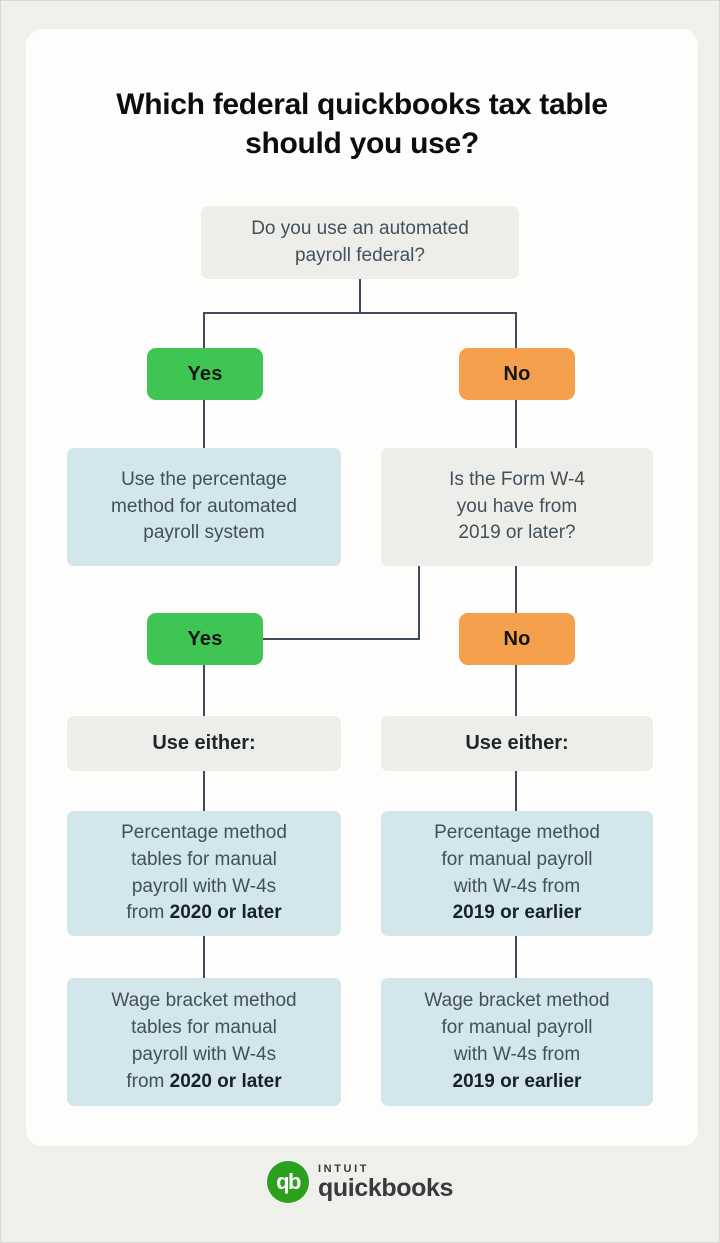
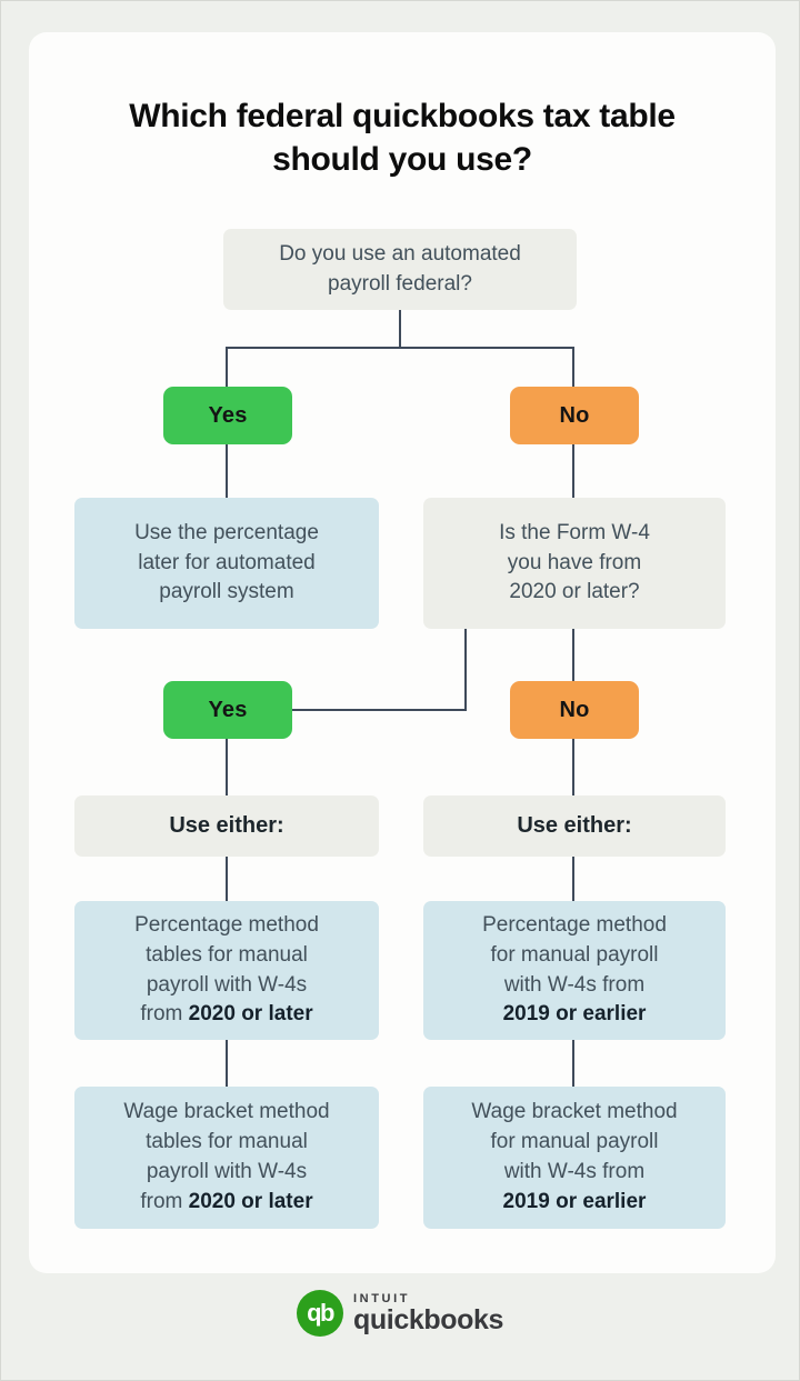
  Which federal quickbooks tax table should you use?
  Do you use an automated payroll federal?
  Yes
  No
- Use the percentage method for automated payroll system
+ Use the percentage later for automated payroll system
- Is the Form W-4 you have from 2019 or later?
+ Is the Form W-4 you have from 2020 or later?
  Yes
  No
  Use either:
  Use either:
  Percentage method
  tables for manual
  payroll with W-4s
  from 2020 or later
  Percentage method
  for manual payroll
  with W-4s from
  2019 or earlier
  Wage bracket method
  tables for manual
  payroll with W-4s
  from 2020 or later
  Wage bracket method
  for manual payroll
  with W-4s from
  2019 or earlier
  qb
  INTUIT
  quickbooks
